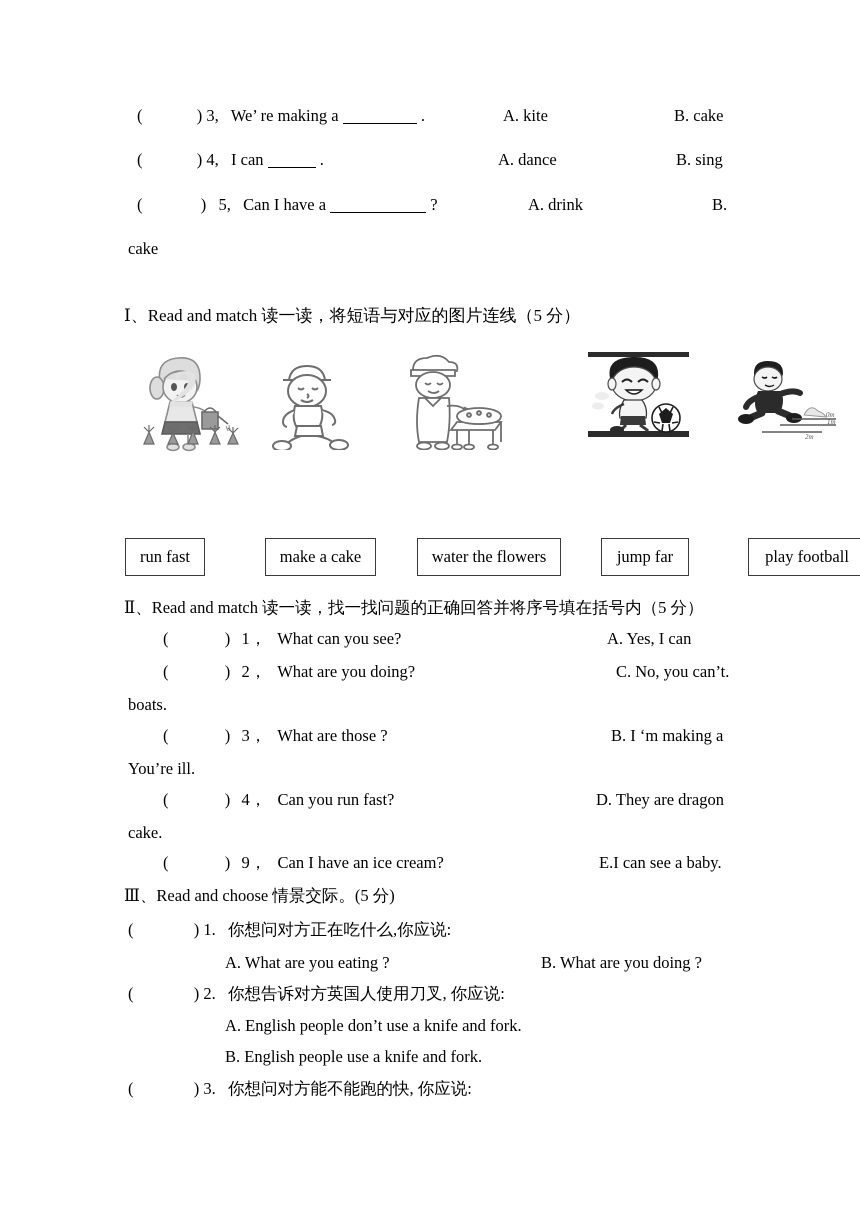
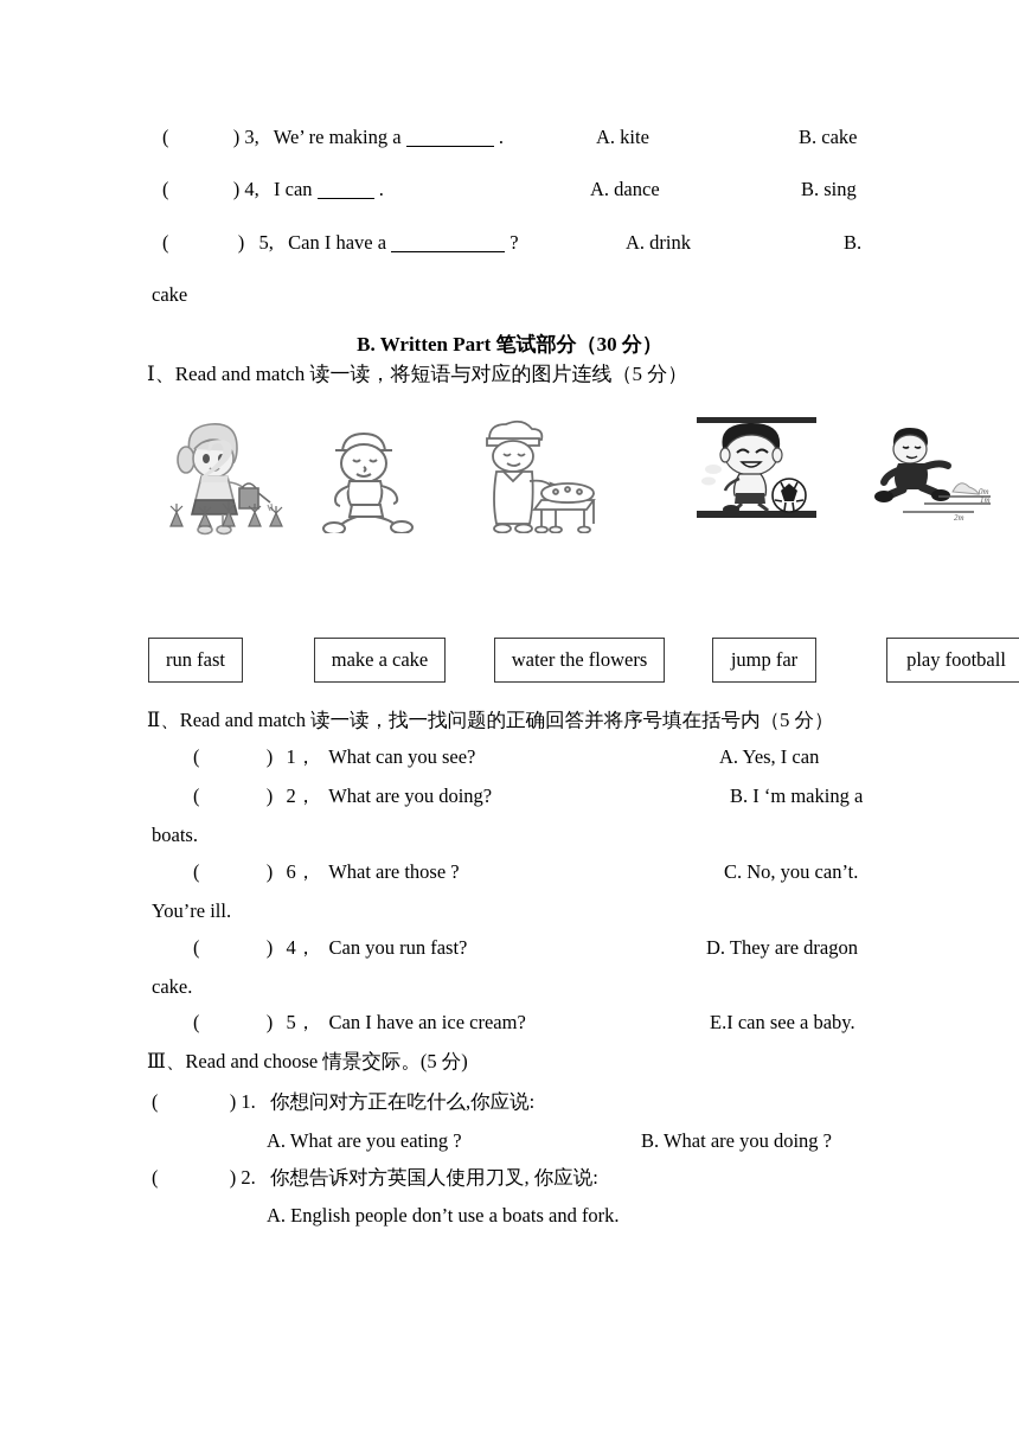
  ( ) 3, We’ re making a .
  A. kite
  B. cake
  ( ) 4, I can .
  A. dance
  B. sing
  ( ) 5, Can I have a ?
  A. drink
  B.
  cake
+ B. Written Part 笔试部分（30 分）
  Ⅰ、Read and match 读一读，将短语与对应的图片连线（5 分）
  2
  0m
  1m
  2m
  run fast
  make a cake
  water the flowers
  jump far
  play football
  Ⅱ、Read and match 读一读，找一找问题的正确回答并将序号填在括号内（5 分）
  ( ) 1， What can you see?
  A. Yes, I can
  ( ) 2， What are you doing?
- C. No, you can’t.
+ B. I ‘m making a
  boats.
- ( ) 3， What are those ?
+ ( ) 6， What are those ?
- B. I ‘m making a
+ C. No, you can’t.
  You’re ill.
  ( ) 4， Can you run fast?
  D. They are dragon
  cake.
- ( ) 9， Can I have an ice cream?
+ ( ) 5， Can I have an ice cream?
  E.I can see a baby.
  Ⅲ、Read and choose 情景交际。(5 分)
  ( ) 1. 你想问对方正在吃什么,你应说:
  A. What are you eating ?
  B. What are you doing ?
  ( ) 2. 你想告诉对方英国人使用刀叉, 你应说:
- A. English people don’t use a knife and fork.
+ A. English people don’t use a boats and fork.
- B. English people use a knife and fork.
- ( ) 3. 你想问对方能不能跑的快, 你应说:
